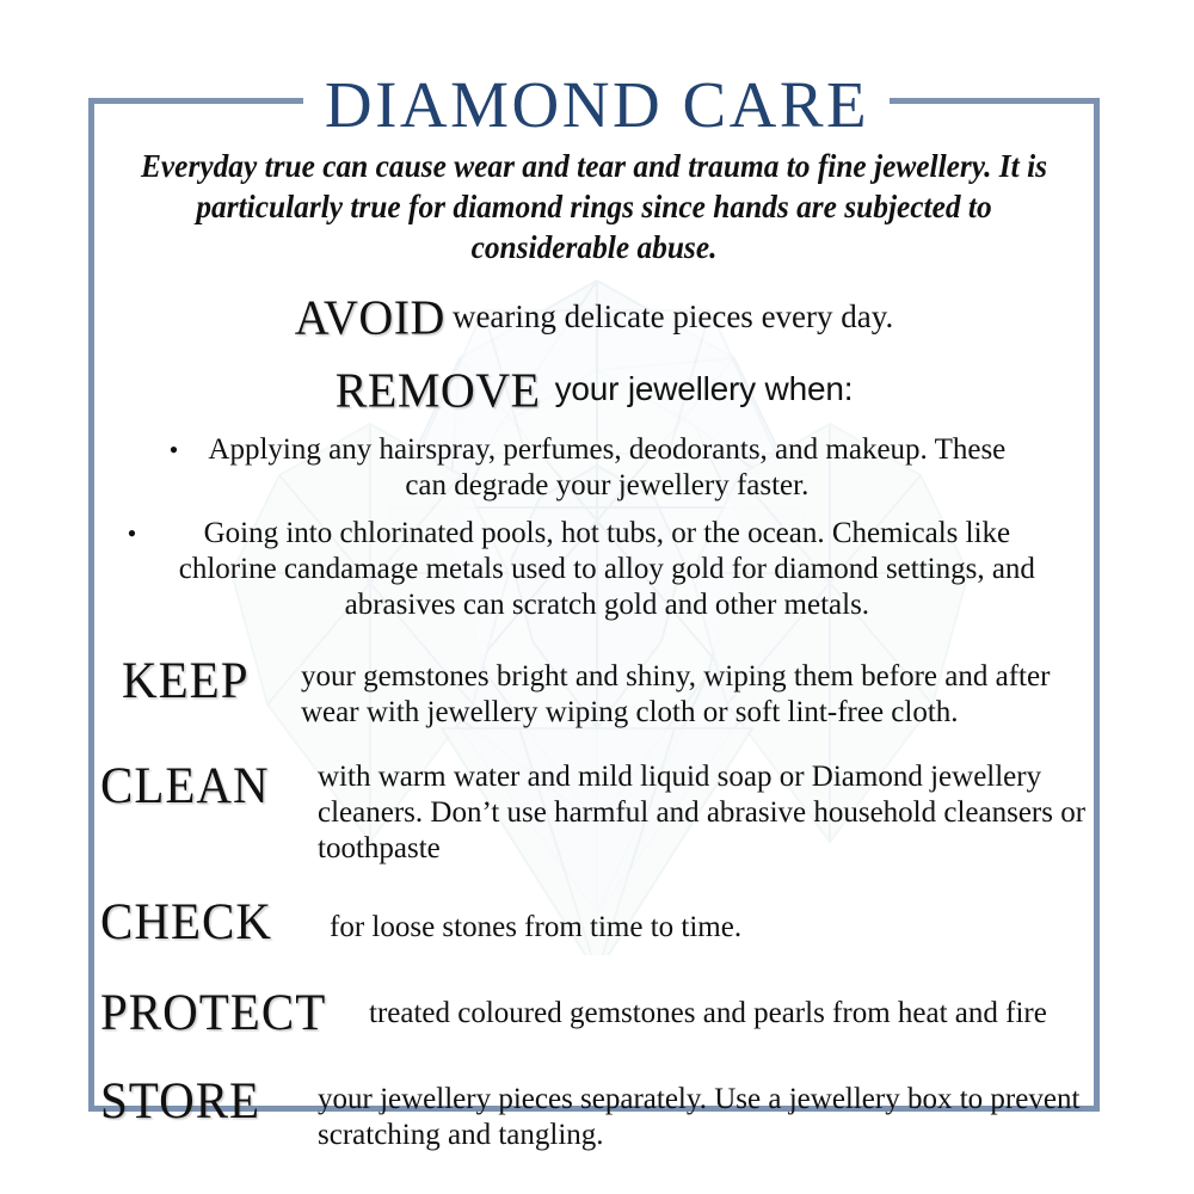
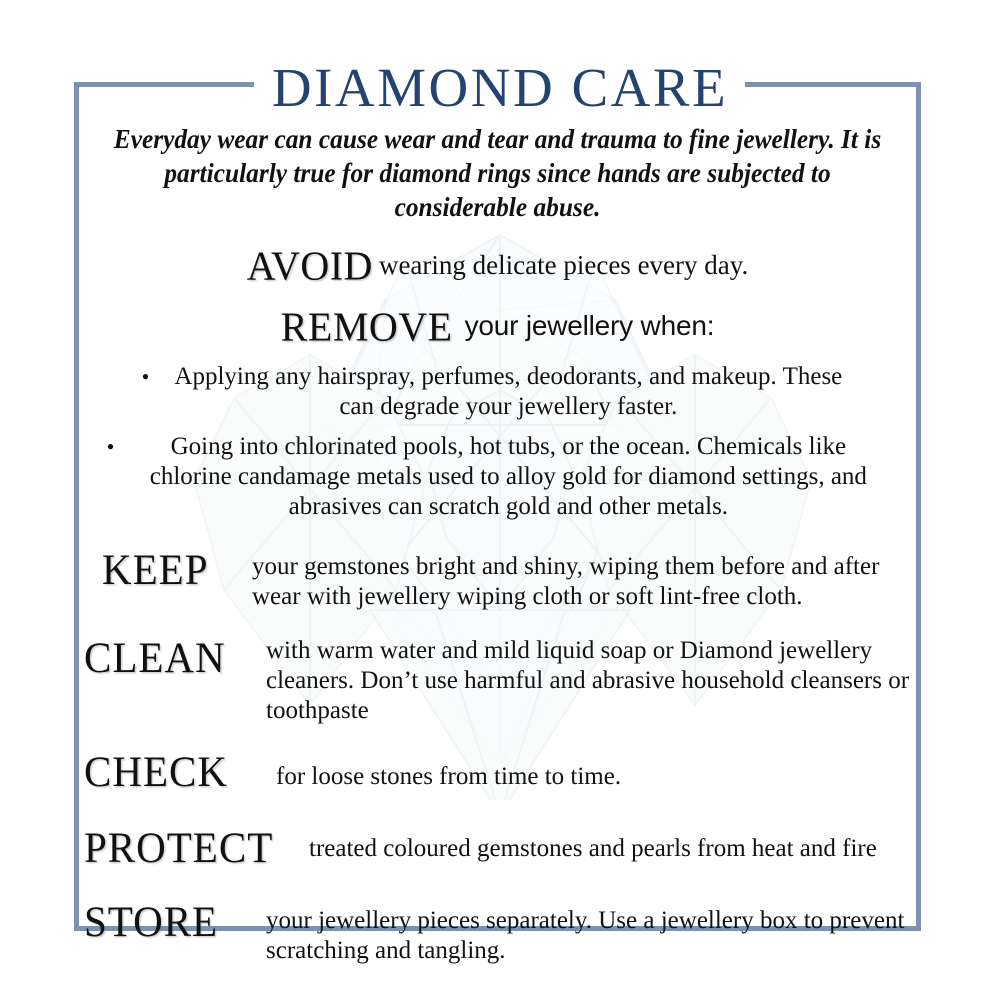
  DIAMOND CARE
- Everyday true can cause wear and tear and trauma to fine jewellery. It is particularly true for diamond rings since hands are subjected to considerable abuse.
+ Everyday wear can cause wear and tear and trauma to fine jewellery. It is particularly true for diamond rings since hands are subjected to considerable abuse.
  AVOID wearing delicate pieces every day.
  REMOVE your jewellery when:
  •
  Applying any hairspray, perfumes, deodorants, and makeup. These can degrade your jewellery faster.
  •
  Going into chlorinated pools, hot tubs, or the ocean. Chemicals like chlorine candamage metals used to alloy gold for diamond settings, and abrasives can scratch gold and other metals.
  KEEP
  your gemstones bright and shiny, wiping them before and after wear with jewellery wiping cloth or soft lint-free cloth.
  CLEAN
  with warm water and mild liquid soap or Diamond jewellery cleaners. Don’t use harmful and abrasive household cleansers or toothpaste
  CHECK
  for loose stones from time to time.
  PROTECT
  treated coloured gemstones and pearls from heat and fire
  STORE
  your jewellery pieces separately. Use a jewellery box to prevent scratching and tangling.
